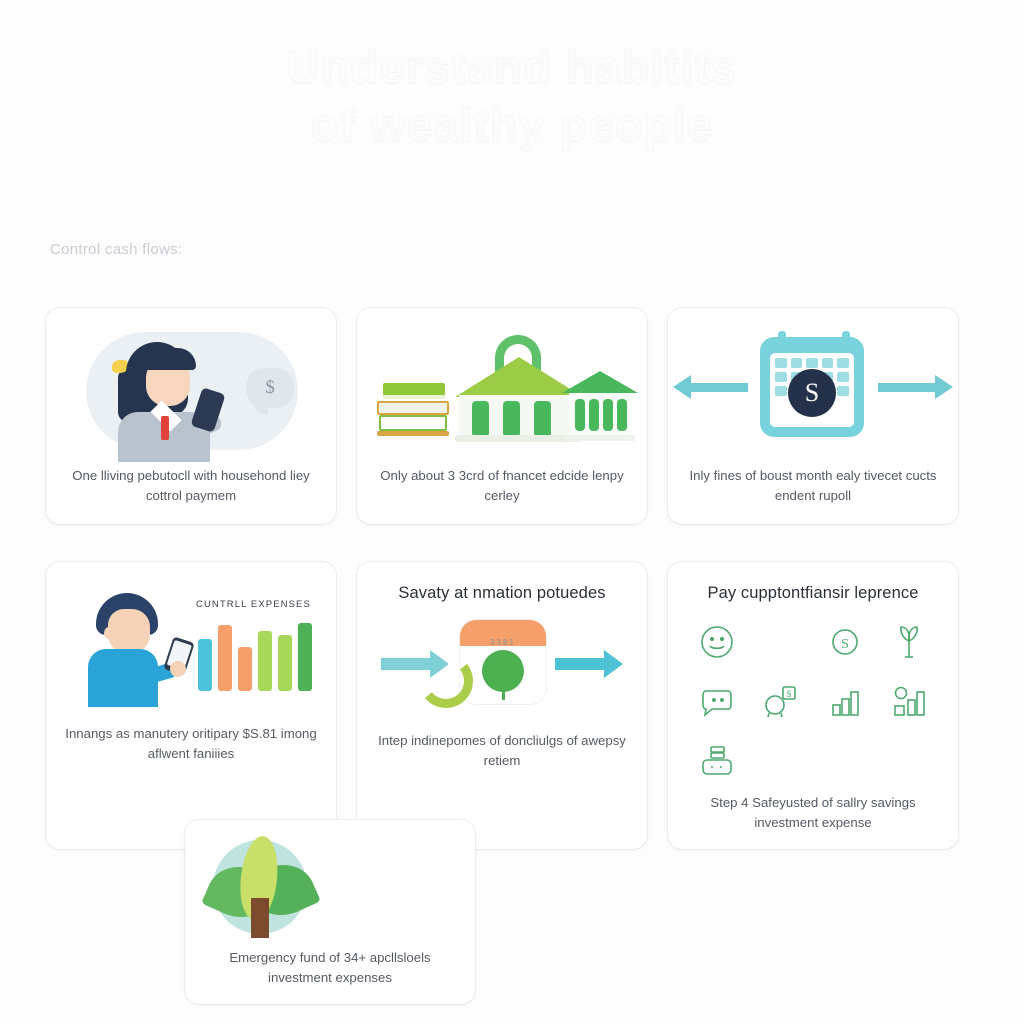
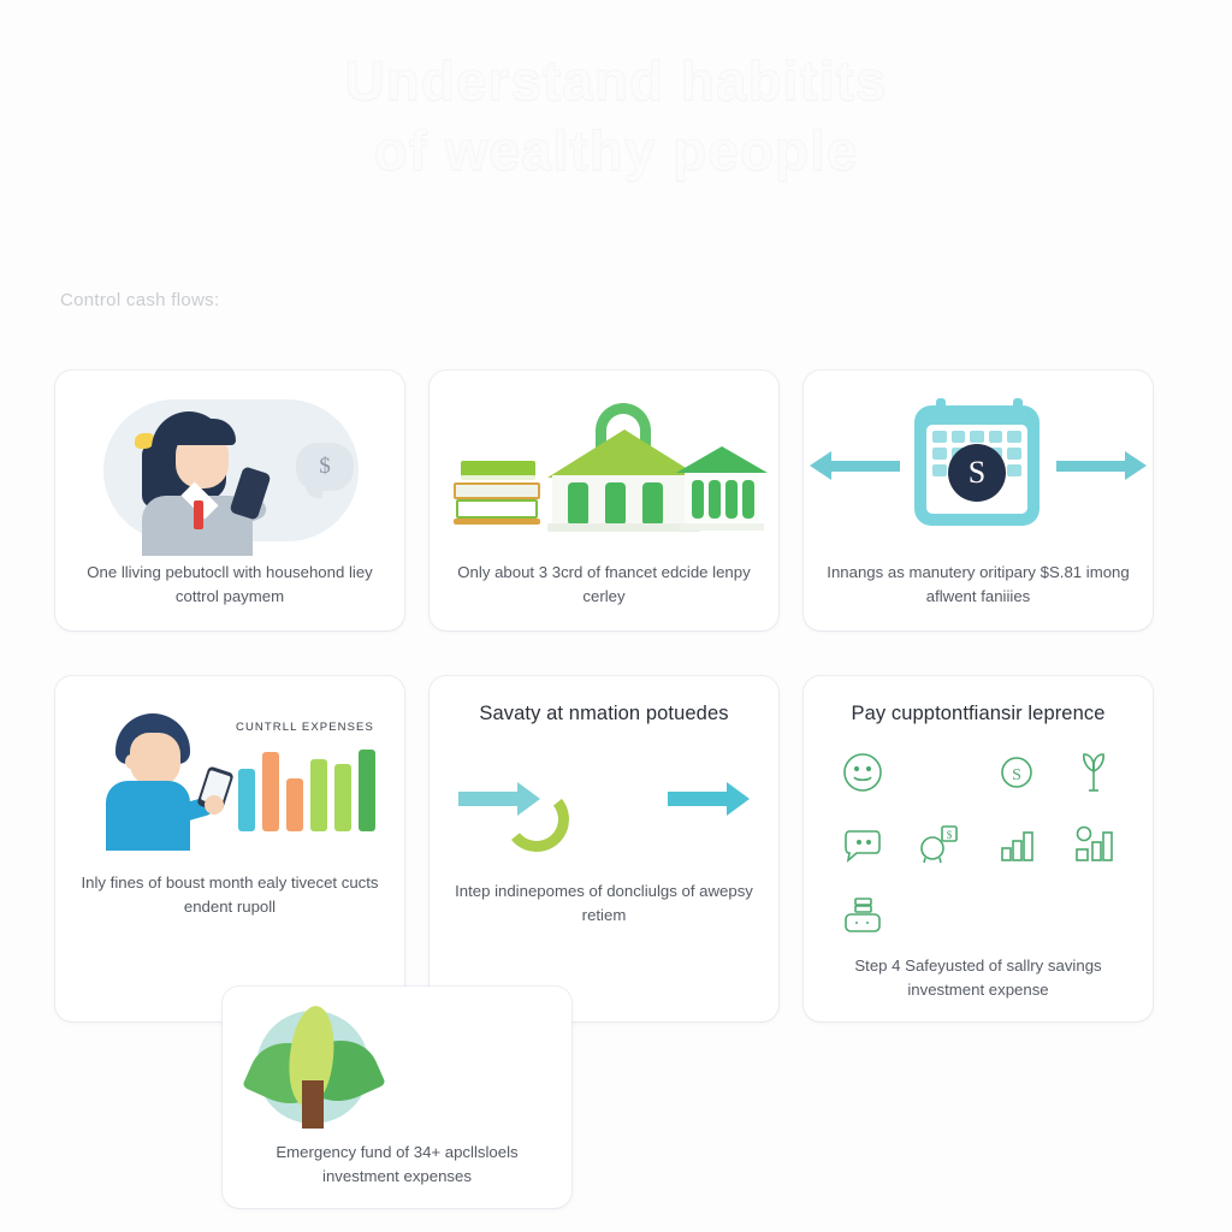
  Control cash flows:
  $
  One lliving pebutocll with househond liey cottrol paymem
  Only about 3 3crd of fnancet edcide lenpy cerley
  S
- Inly fines of boust month ealy tivecet cucts endent rupoll
+ Innangs as manutery oritipary $S.81 imong aflwent faniiies
  CUNTRLL EXPENSES
- Innangs as manutery oritipary $S.81 imong aflwent faniiies
+ Inly fines of boust month ealy tivecet cucts endent rupoll
  Savaty at nmation potuedes
- 3381
  Intep indinepomes of doncliulgs of awepsy retiem
  Pay cupptontfiansir leprence
  S
  $
  Step 4 Safeyusted of sallry savings investment expense
  Emergency fund of 34+ apcllsloels investment expenses
